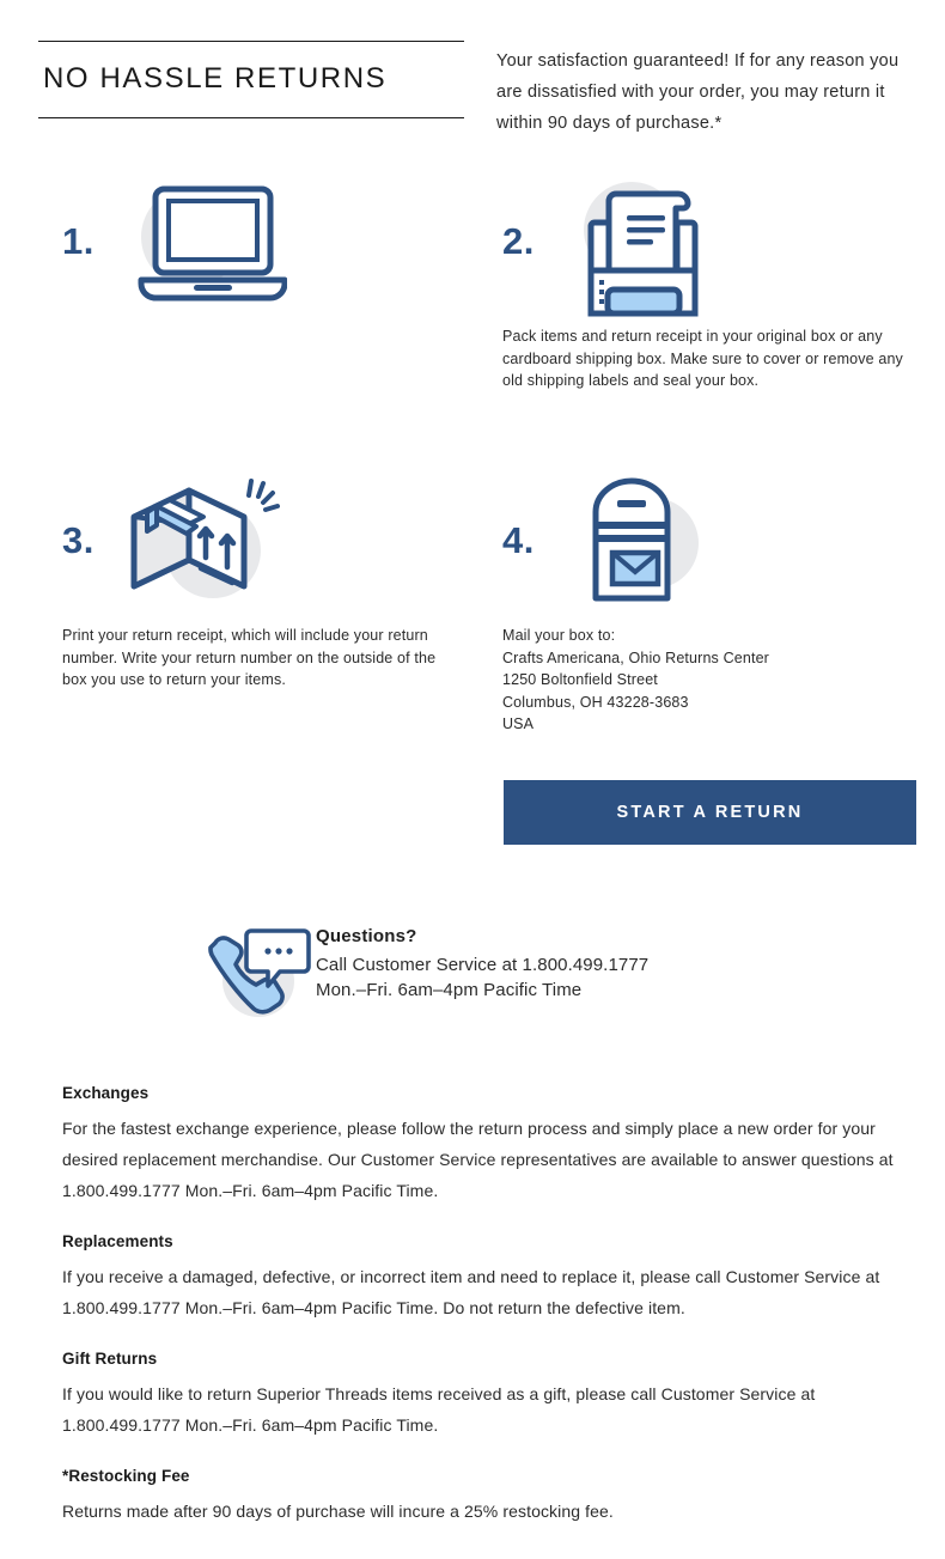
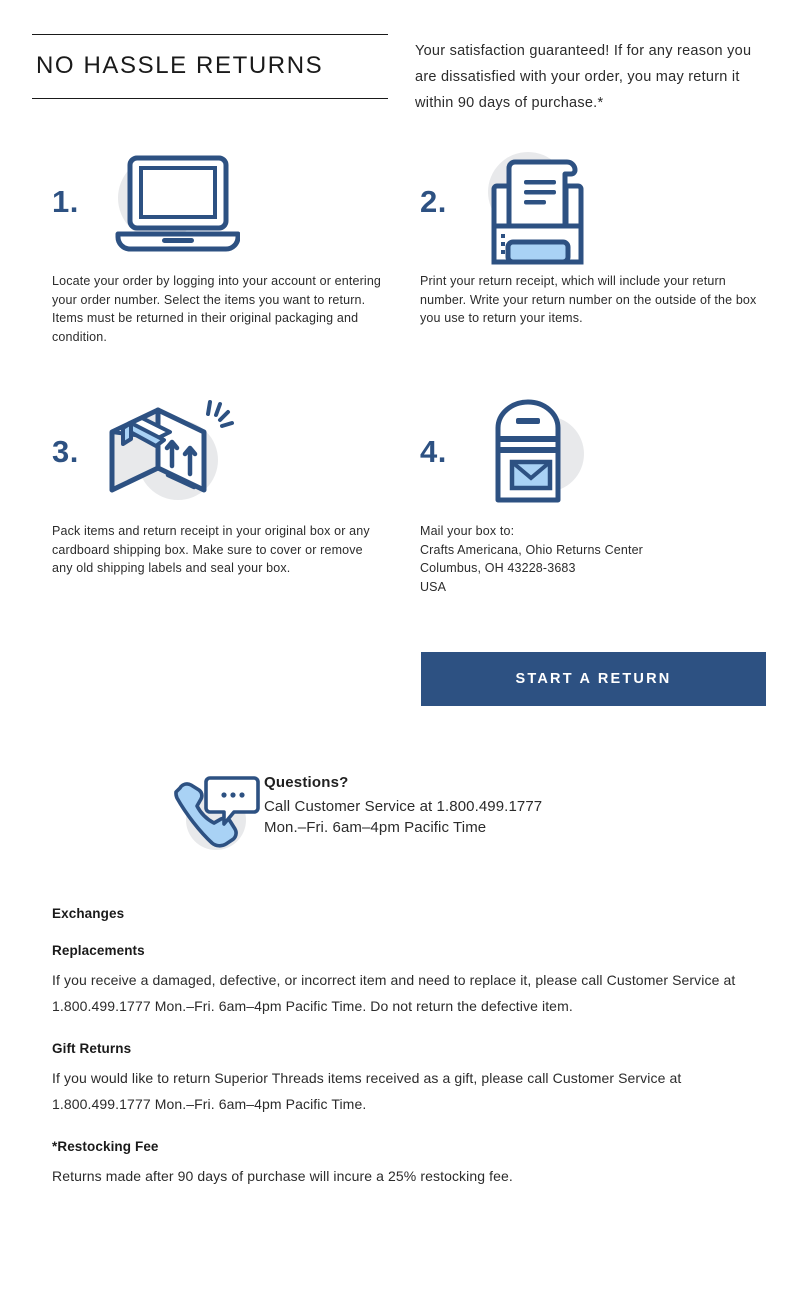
  NO HASSLE RETURNS
  Your satisfaction guaranteed! If for any reason you are dissatisfied with your order, you may return it within 90 days of purchase.*
  1.
+ Locate your order by logging into your account or entering your order number. Select the items you want to return. Items must be returned in their original packaging and condition.
  2.
- Pack items and return receipt in your original box or any cardboard shipping box. Make sure to cover or remove any old shipping labels and seal your box.
+ Print your return receipt, which will include your return number. Write your return number on the outside of the box you use to return your items.
  3.
- Print your return receipt, which will include your return number. Write your return number on the outside of the box you use to return your items.
+ Pack items and return receipt in your original box or any cardboard shipping box. Make sure to cover or remove any old shipping labels and seal your box.
  4.
  Mail your box to:
  Crafts Americana, Ohio Returns Center
- 1250 Boltonfield Street
  Columbus, OH 43228-3683
  USA
  START A RETURN
  Questions?
  Call Customer Service at 1.800.499.1777
  Mon.–Fri. 6am–4pm Pacific Time
  Exchanges
- For the fastest exchange experience, please follow the return process and simply place a new order for your desired replacement merchandise. Our Customer Service representatives are available to answer questions at 1.800.499.1777 Mon.–Fri. 6am–4pm Pacific Time.
  Replacements
  If you receive a damaged, defective, or incorrect item and need to replace it, please call Customer Service at 1.800.499.1777 Mon.–Fri. 6am–4pm Pacific Time. Do not return the defective item.
  Gift Returns
  If you would like to return Superior Threads items received as a gift, please call Customer Service at 1.800.499.1777 Mon.–Fri. 6am–4pm Pacific Time.
  *Restocking Fee
  Returns made after 90 days of purchase will incure a 25% restocking fee.
